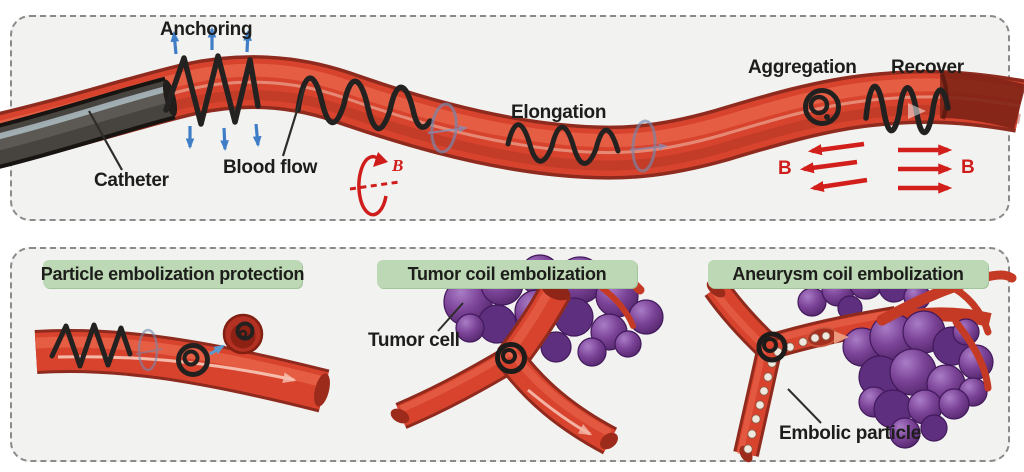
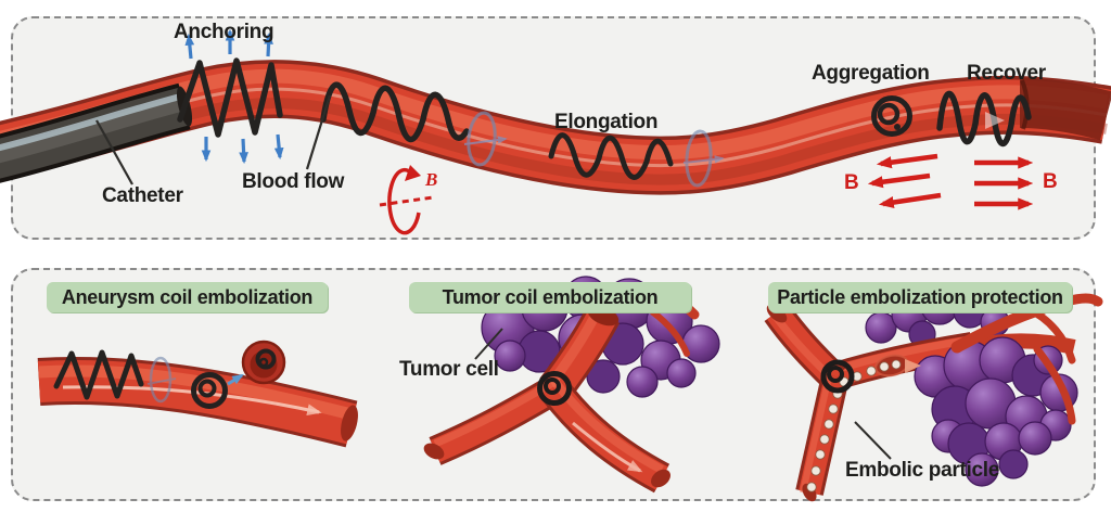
  Anchoring
  Catheter
  Blood flow
  Elongation
  Aggregation
  Recover
  B
  B
  B
- Particle embolization protection
+ Aneurysm coil embolization
  Tumor coil embolization
- Aneurysm coil embolization
+ Particle embolization protection
  Tumor cell
  Embolic particle
